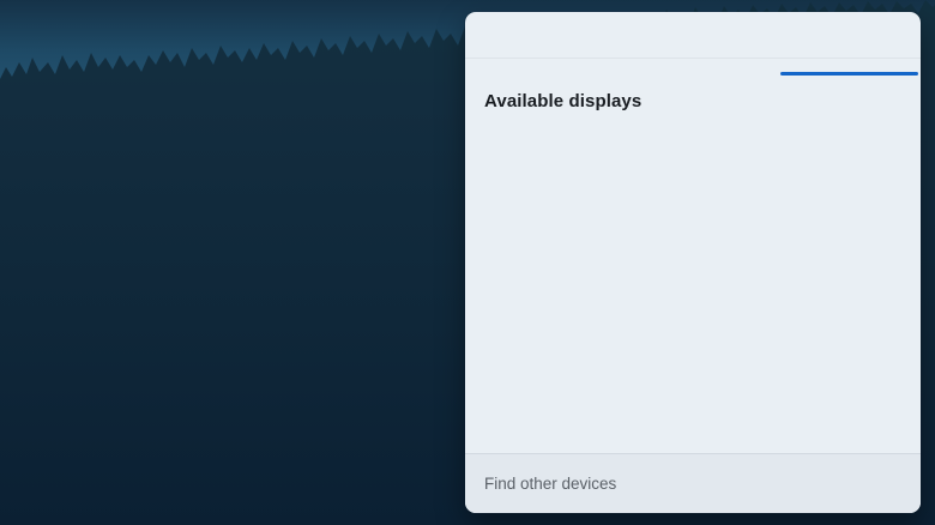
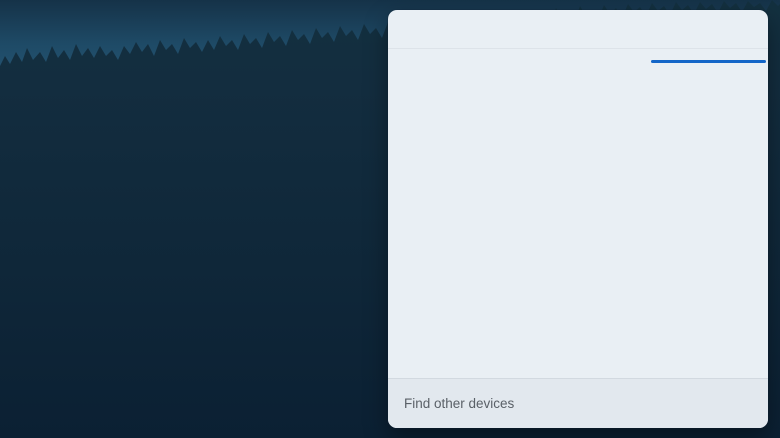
- Available displays
  Find other devices
